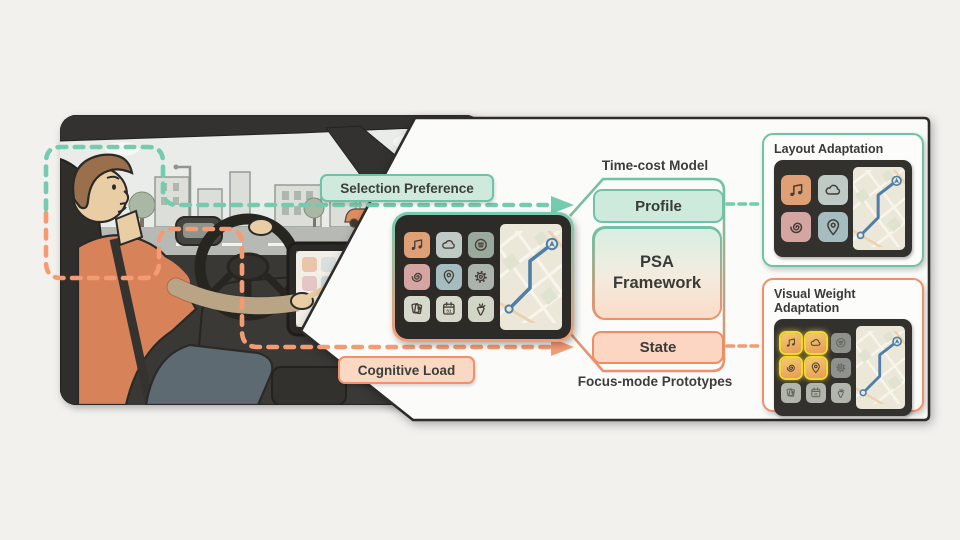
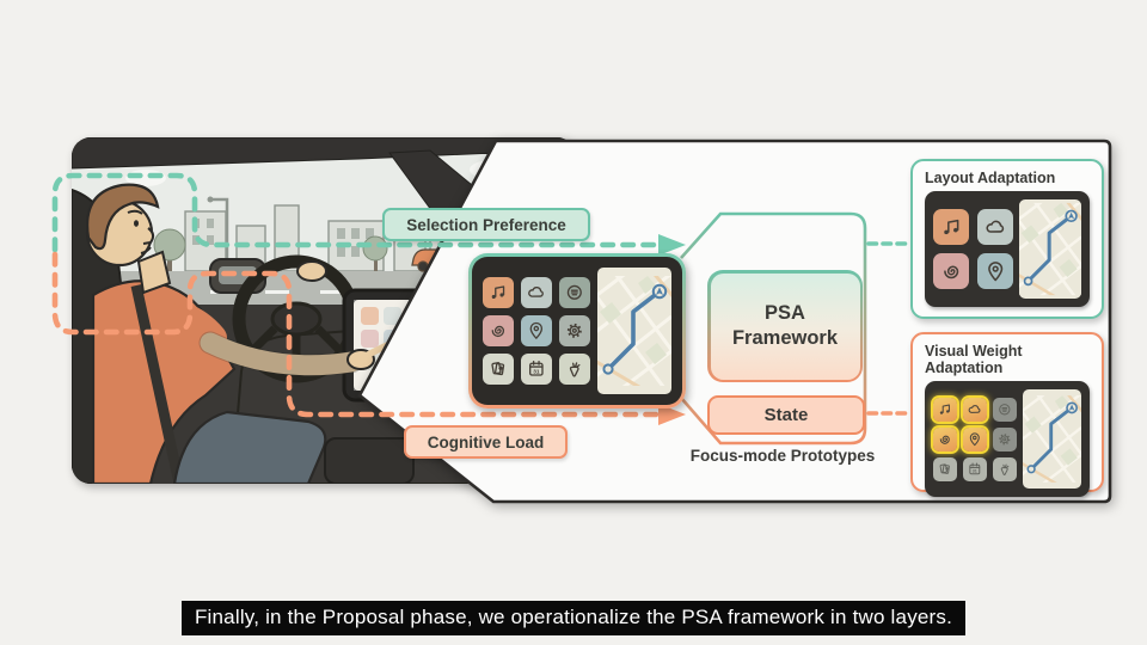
  Selection Preference
  Cognitive Load
- Time-cost Model
- Profile
  PSA Framework
  State
  Focus-mode Prototypes
  Layout Adaptation
  Visual Weight Adaptation
+ Finally, in the Proposal phase, we operationalize the PSA framework in two layers.
